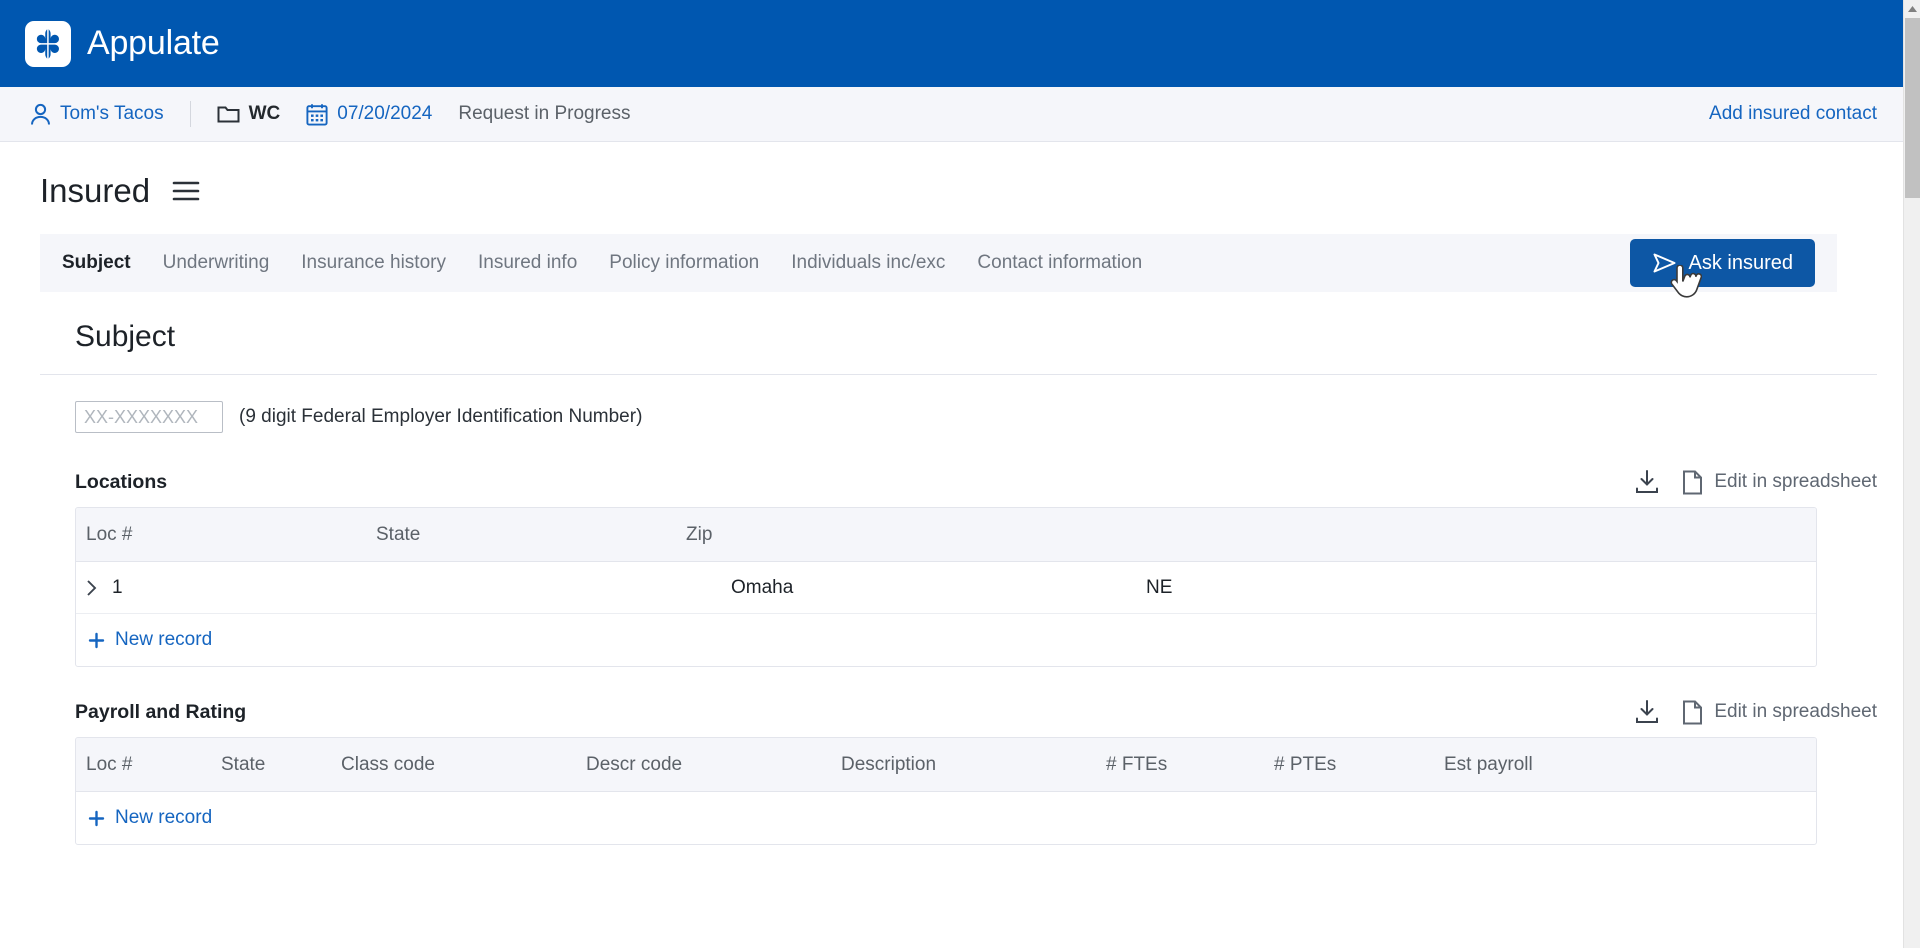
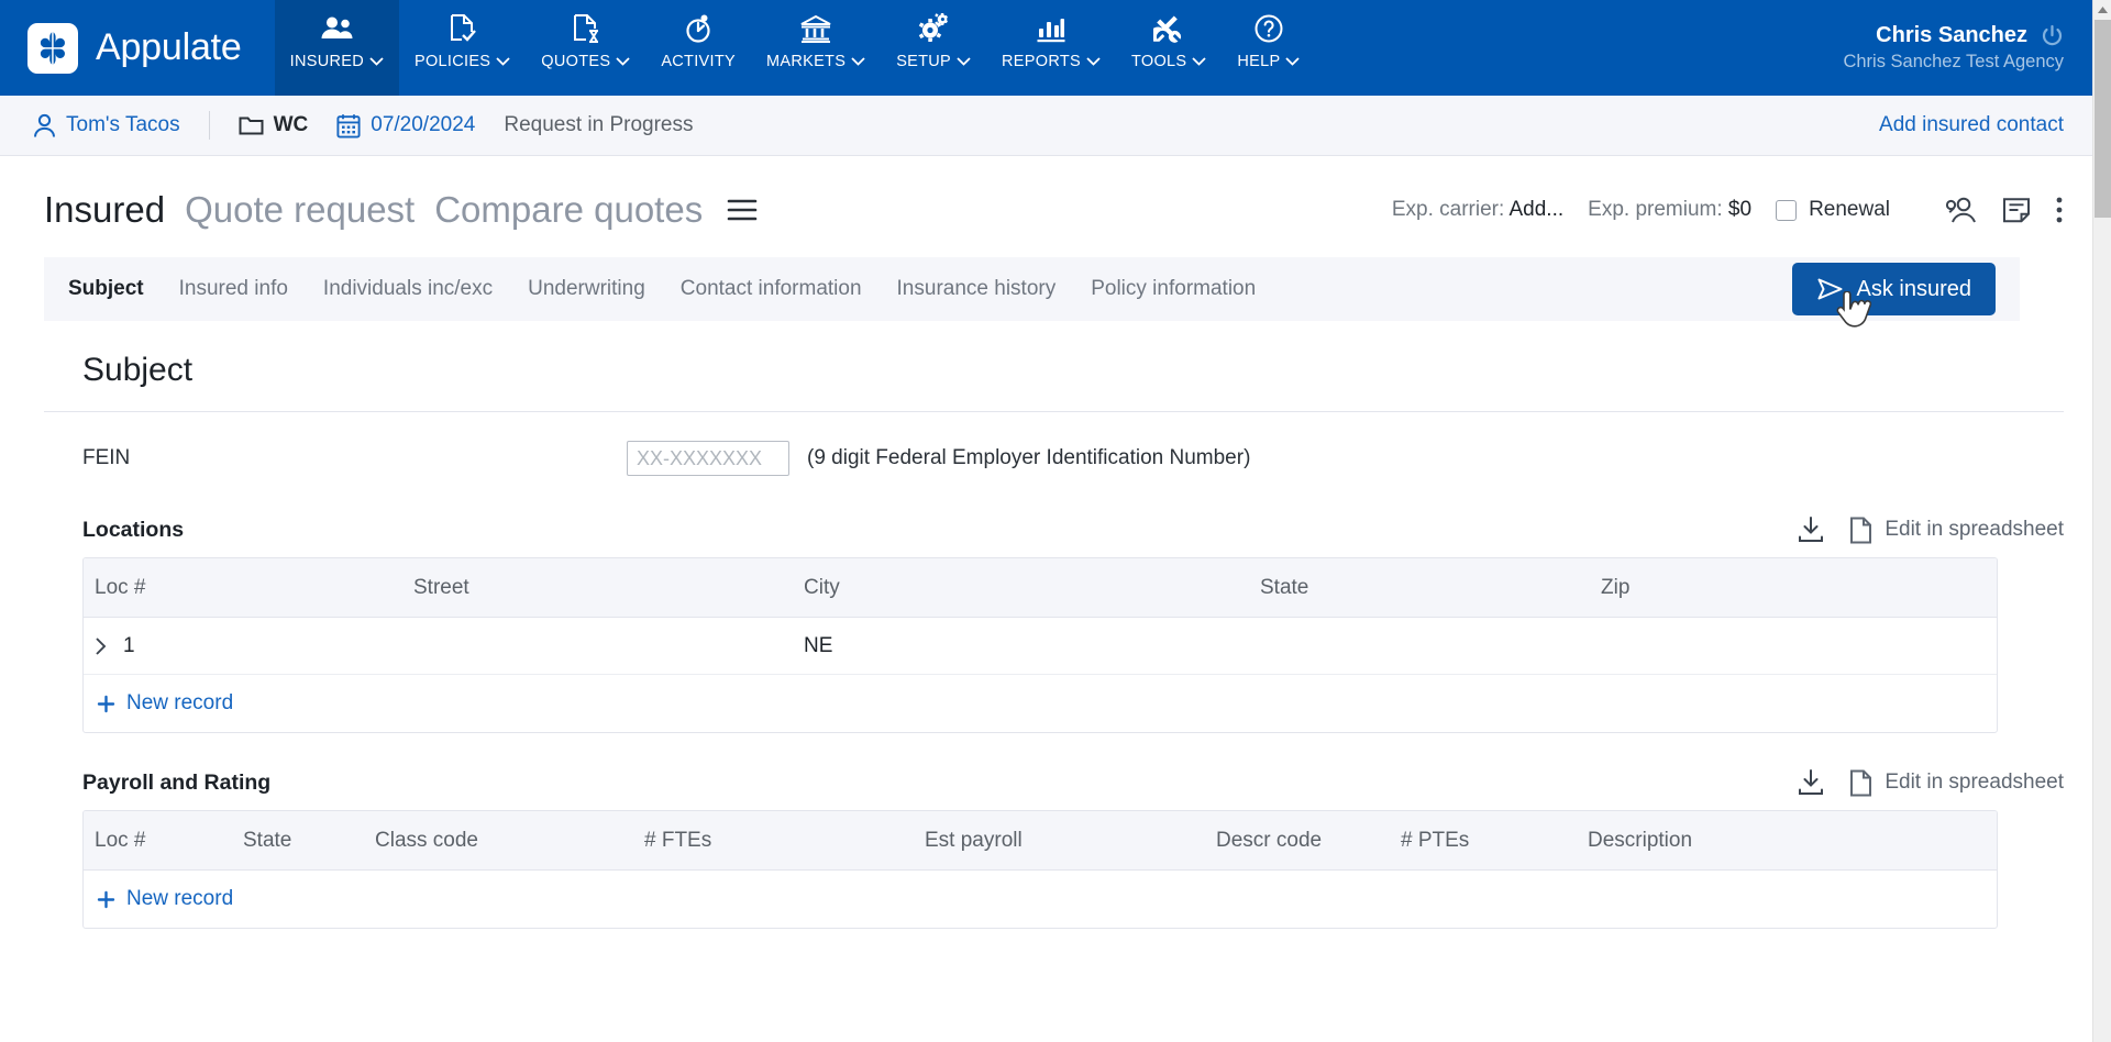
  Appulate
+ INSURED
+ POLICIES
+ QUOTES
+ ACTIVITY
+ MARKETS
+ SETUP
+ REPORTS
+ TOOLS
+ HELP
+ Chris Sanchez
+ Chris Sanchez Test Agency
  Tom's Tacos
  WC
  07/20/2024
  Request in Progress
  Add insured contact
  Insured
+ Quote request
+ Compare quotes
+ Exp. carrier: Add...
+ Exp. premium: $0
+ Renewal
  Subject
- Underwriting
+ Insured info
- Insurance history
+ Individuals inc/exc
- Insured info
+ Underwriting
- Policy information
+ Contact information
- Individuals inc/exc
+ Insurance history
- Contact information
+ Policy information
  Ask insured
  Subject
+ FEIN
  XX-XXXXXXX
  (9 digit Federal Employer Identification Number)
  Locations
  Edit in spreadsheet
  Loc #
+ Street
+ City
  State
  Zip
  1
- Omaha
  NE
  New record
  Payroll and Rating
  Edit in spreadsheet
  Loc #
  State
  Class code
- Descr code
+ # FTEs
- Description
+ Est payroll
- # FTEs
+ Descr code
  # PTEs
- Est payroll
+ Description
  New record
